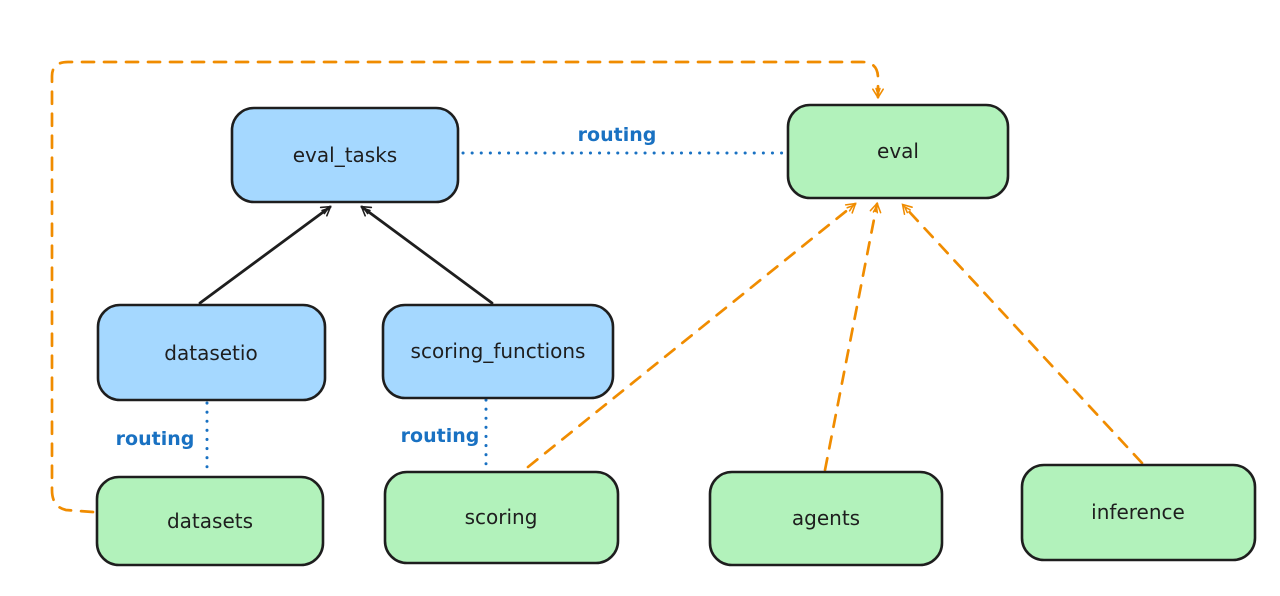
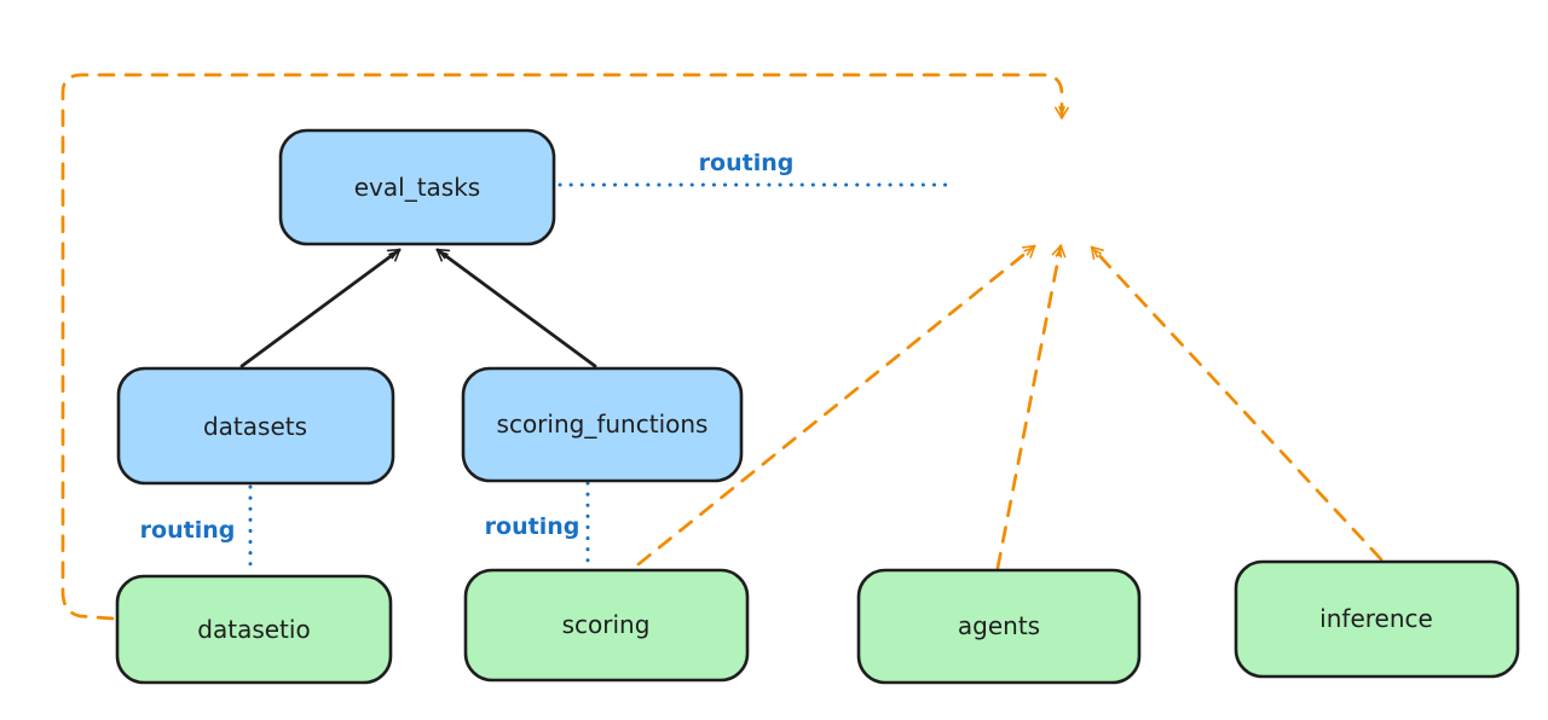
  routing
  routing
  routing
  eval_tasks
- eval
- datasetio
+ datasets
  scoring_functions
- datasets
+ datasetio
  scoring
  agents
  inference
